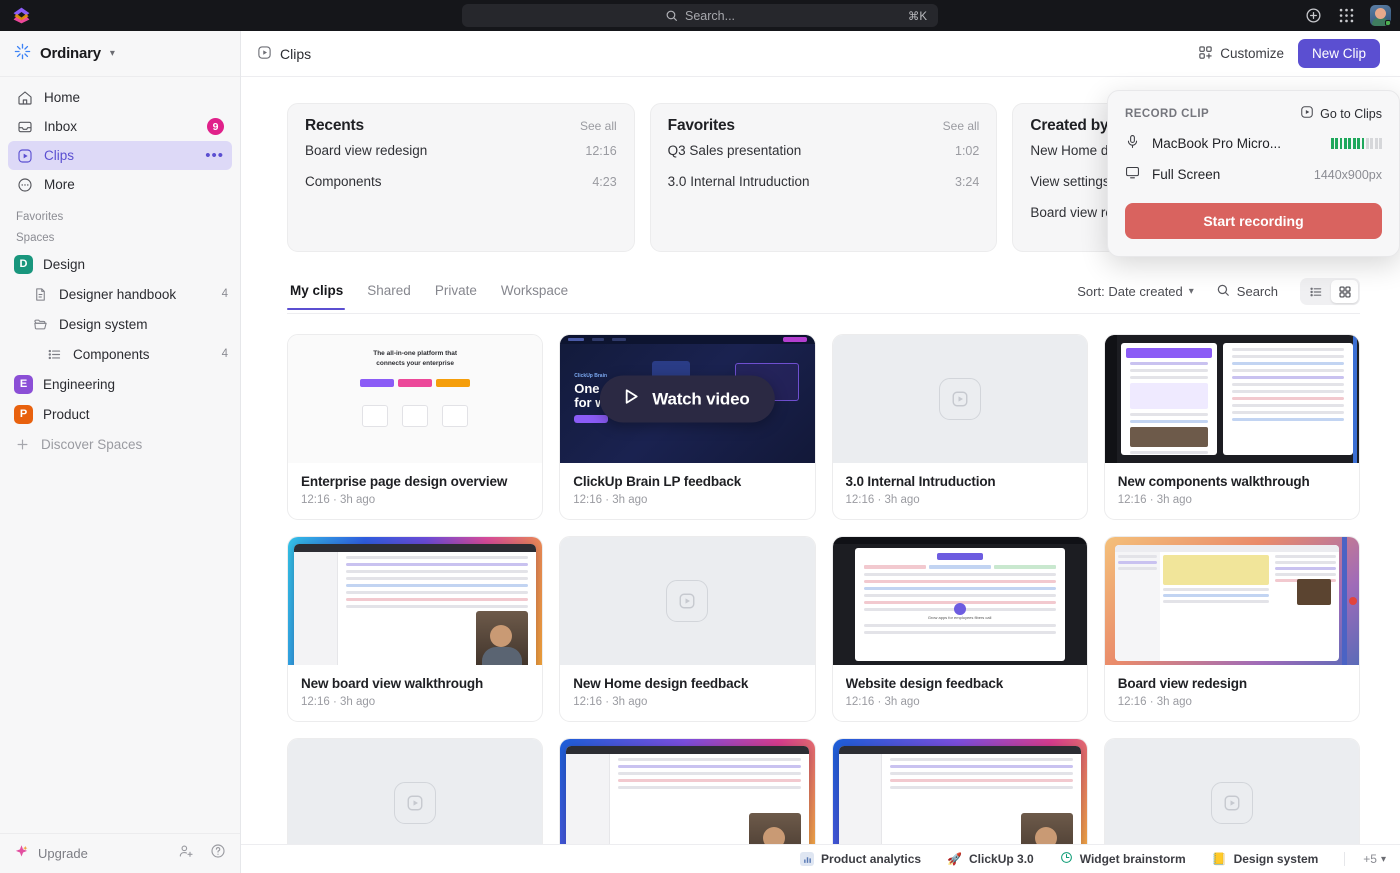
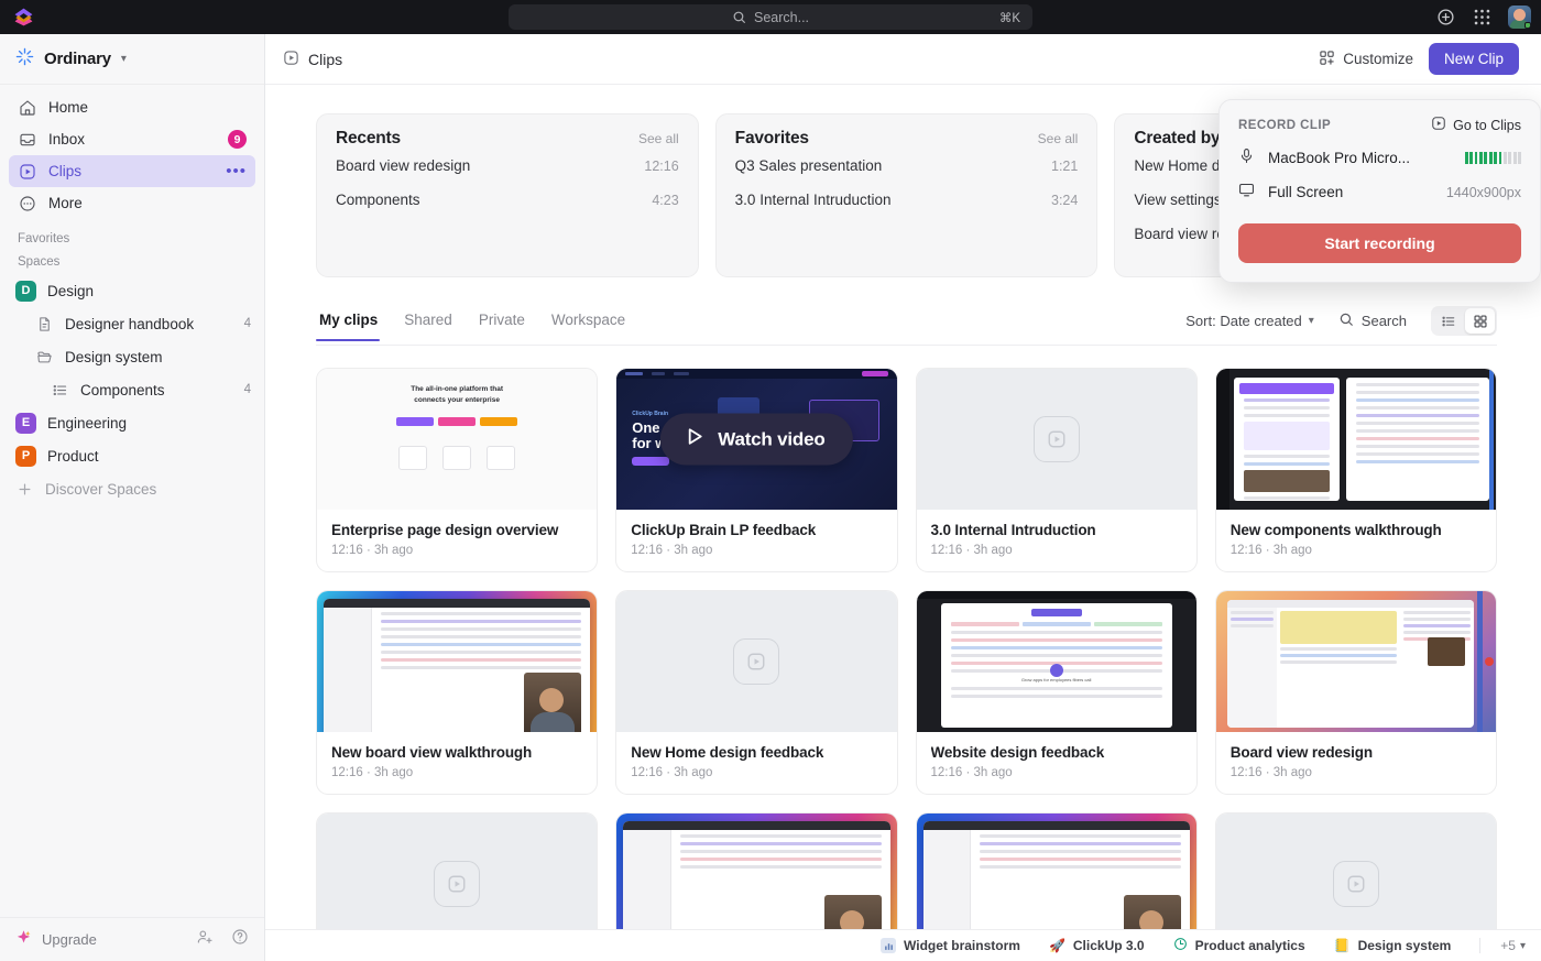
  Search...
  ⌘K
  Ordinary
  ▾
  Home
  Inbox
  9
  Clips
  •••
  More
  Favorites
  Spaces
  D
  Design
  Designer handbook
  4
  Design system
  Components
  4
  E
  Engineering
  P
  Product
  Discover Spaces
  Upgrade
  Clips
  Customize
  New Clip
  Recents
  See all
  Board view redesign
  12:16
  Components
  4:23
  Favorites
  See all
  Q3 Sales presentation
- 1:02
+ 1:21
  3.0 Internal Intruduction
  3:24
  Created by
  View setting
  My clips
  Shared
  Private
  Workspace
  Sort: Date created
  ▾
  Search
  Enterprise page design overview
  12:16 · 3h ago
  Watch video
  ClickUp Brain LP feedback
  12:16 · 3h ago
  3.0 Internal Intruduction
  12:16 · 3h ago
  New components walkthrough
  12:16 · 3h ago
  New board view walkthrough
  12:16 · 3h ago
  New Home design feedback
  12:16 · 3h ago
  Website design feedback
  12:16 · 3h ago
  Board view redesign
  12:16 · 3h ago
  RECORD CLIP
  Go to Clips
  MacBook Pro Micro...
  Full Screen
  1440x900px
  Start recording
- Product analytics
+ Widget brainstorm
  🚀
  ClickUp 3.0
- Widget brainstorm
+ Product analytics
  📒
  Design system
  +5
  ▾
